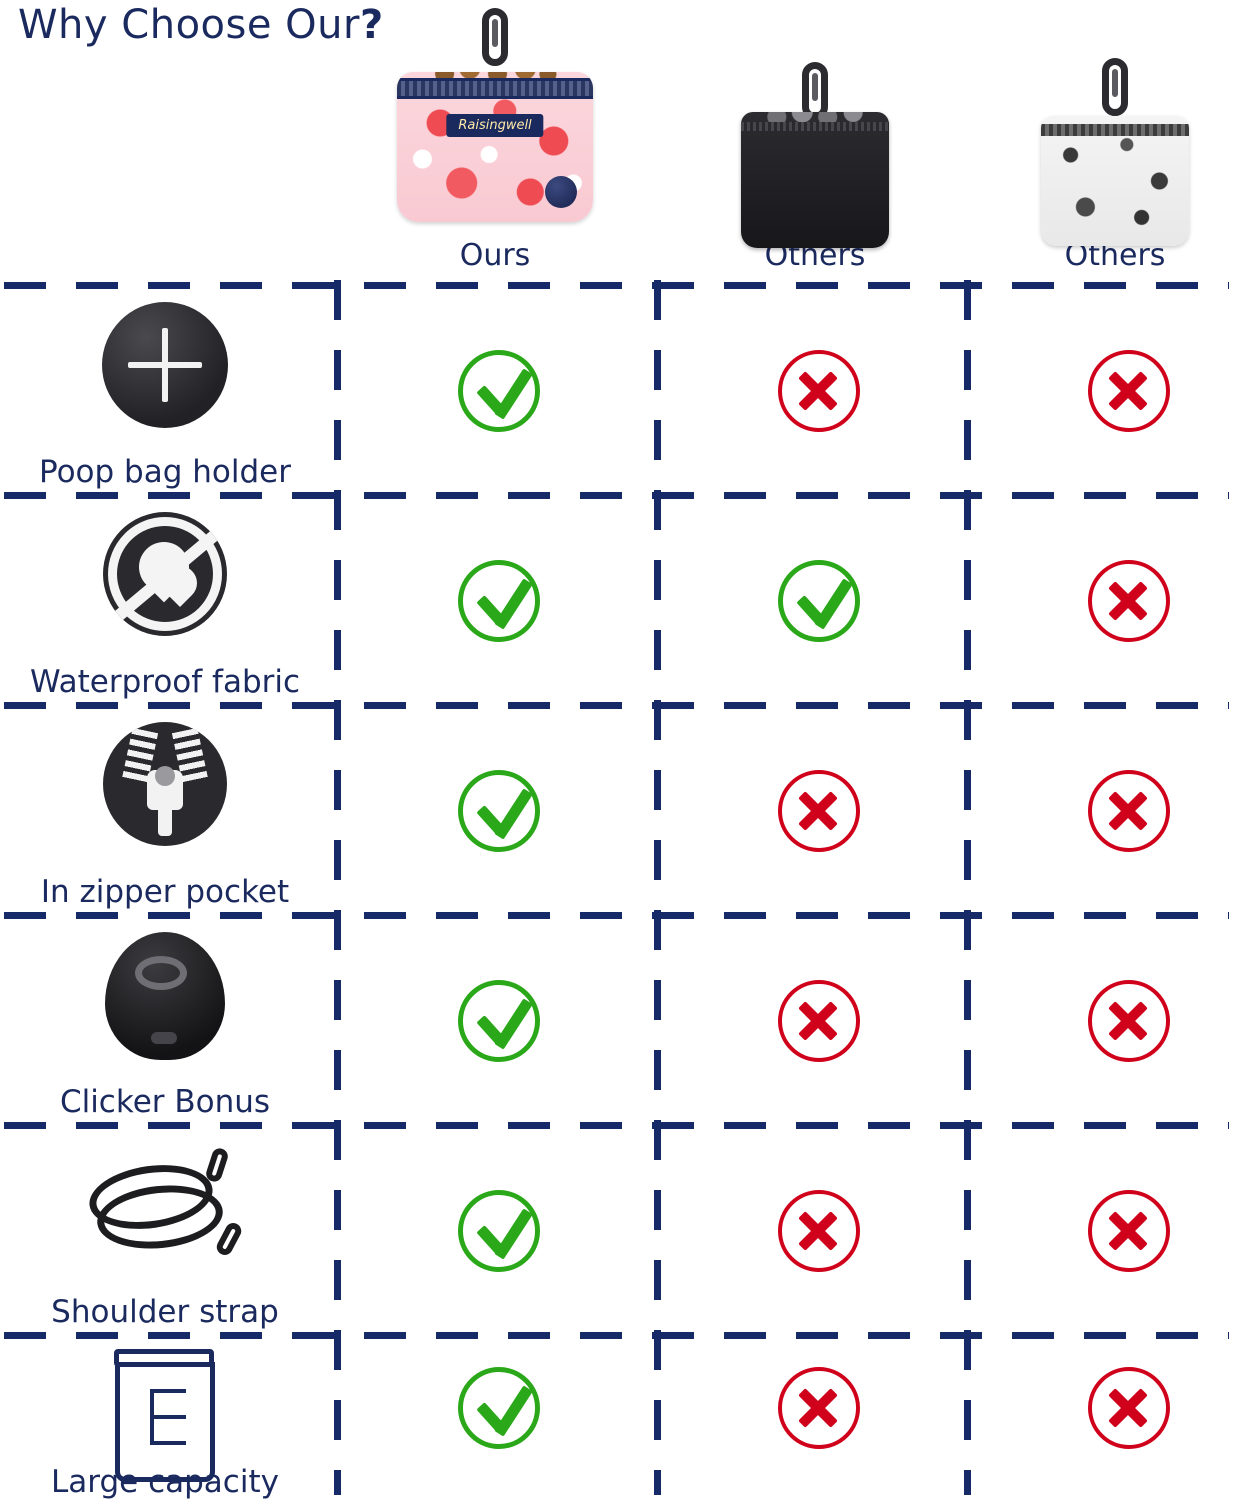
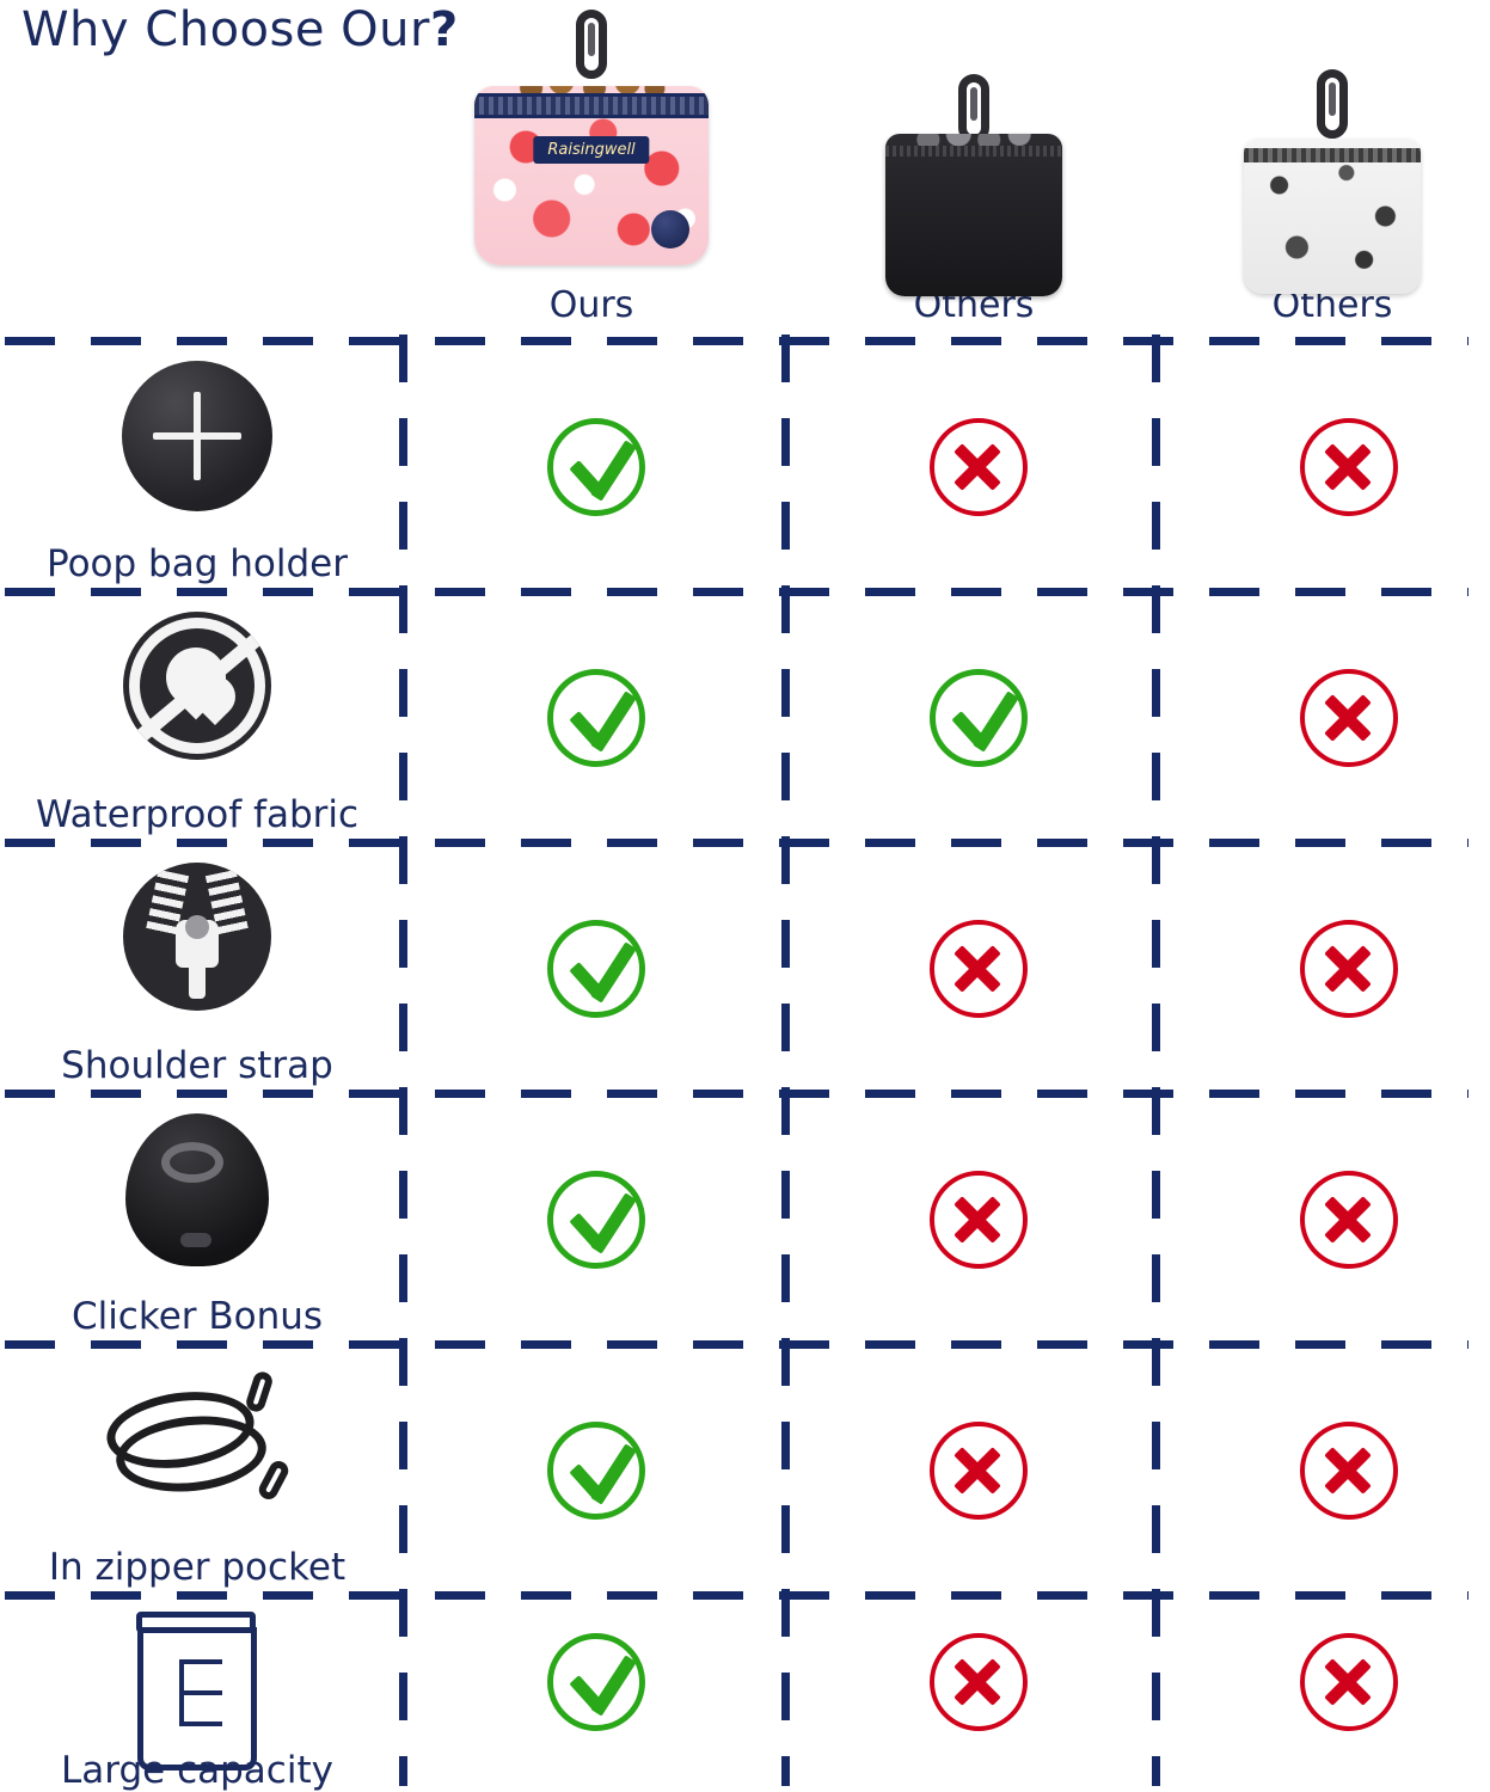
  Why Choose Our?
  Raisingwell
  Ours
  Others
  Others
  Poop bag holder
  Waterproof fabric
- In zipper pocket
+ Shoulder strap
  Clicker Bonus
- Shoulder strap
+ In zipper pocket
  Large capacity
